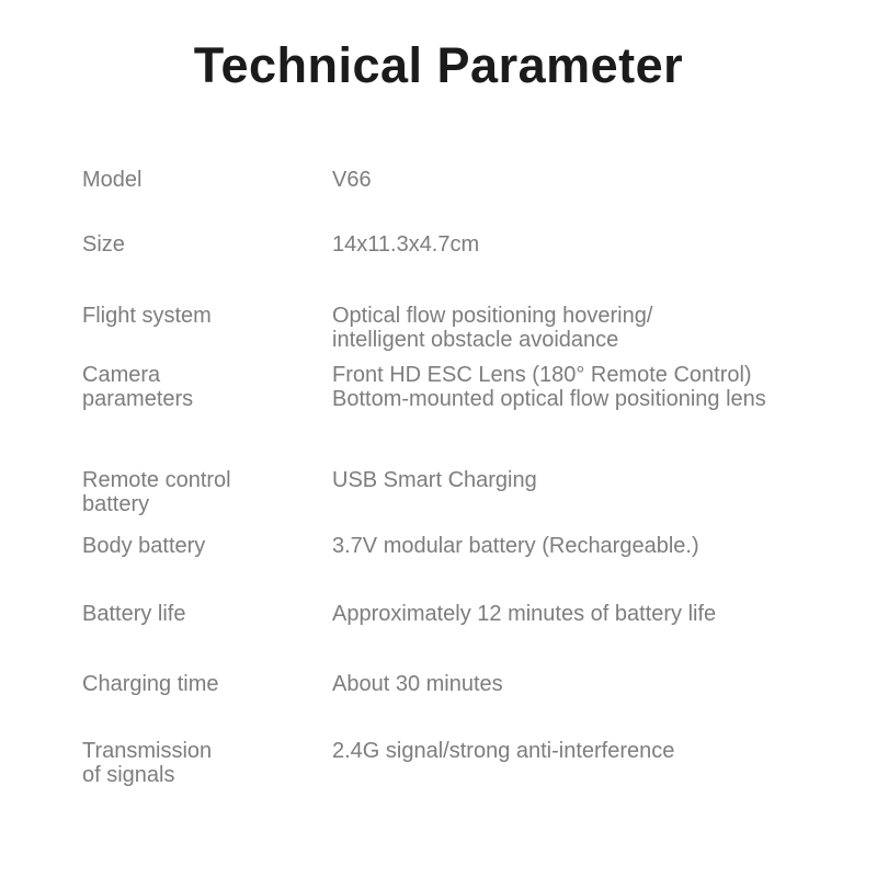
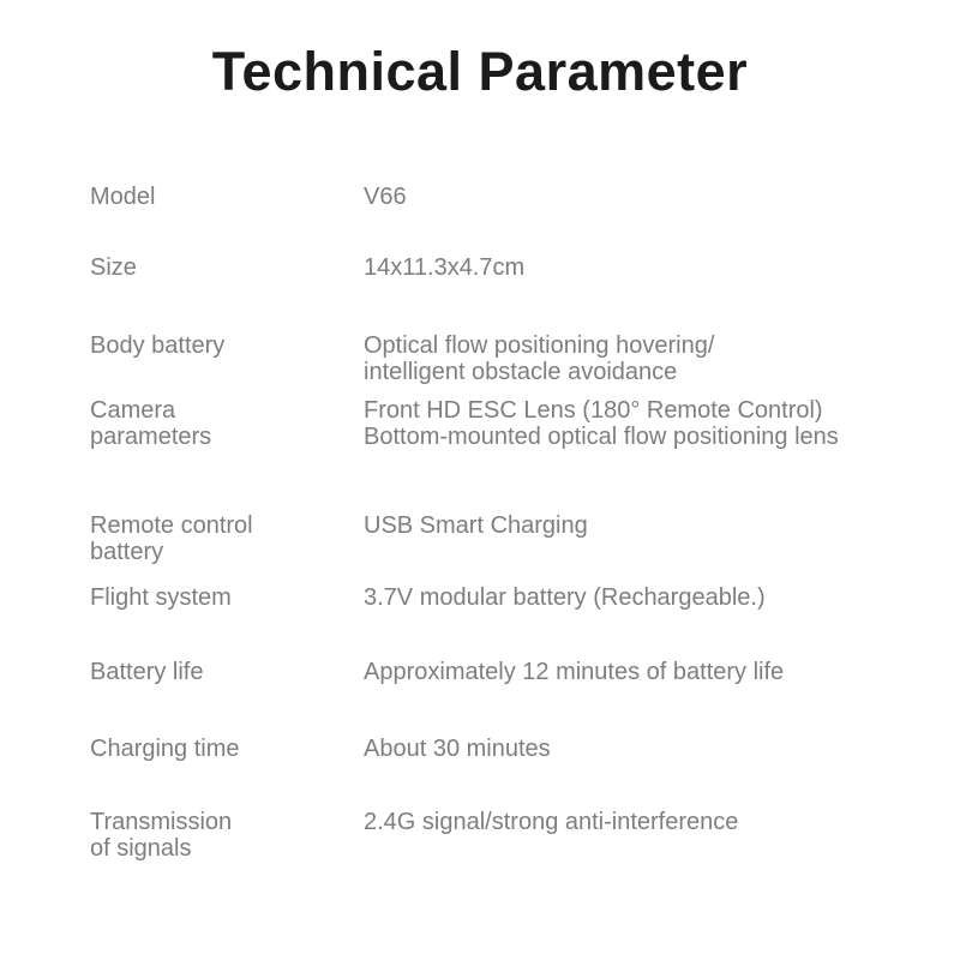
  Technical Parameter
  Model
  V66
  Size
  14x11.3x4.7cm
- Flight system
+ Body battery
  Optical flow positioning hovering/
  intelligent obstacle avoidance
  Camera
  parameters
  Front HD ESC Lens (180° Remote Control)
  Bottom-mounted optical flow positioning lens
  Remote control
  battery
  USB Smart Charging
- Body battery
+ Flight system
  3.7V modular battery (Rechargeable.)
  Battery life
  Approximately 12 minutes of battery life
  Charging time
  About 30 minutes
  Transmission
  of signals
  2.4G signal/strong anti-interference
